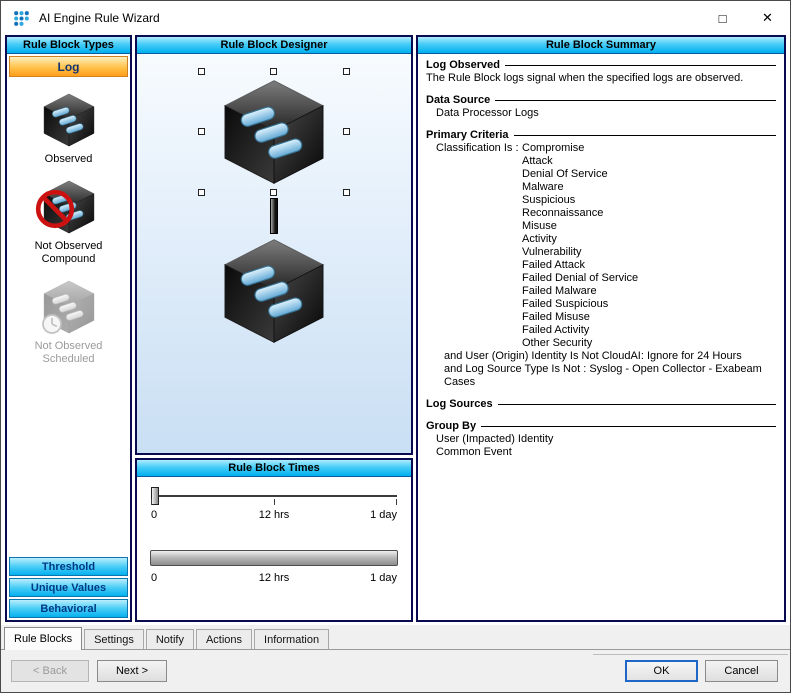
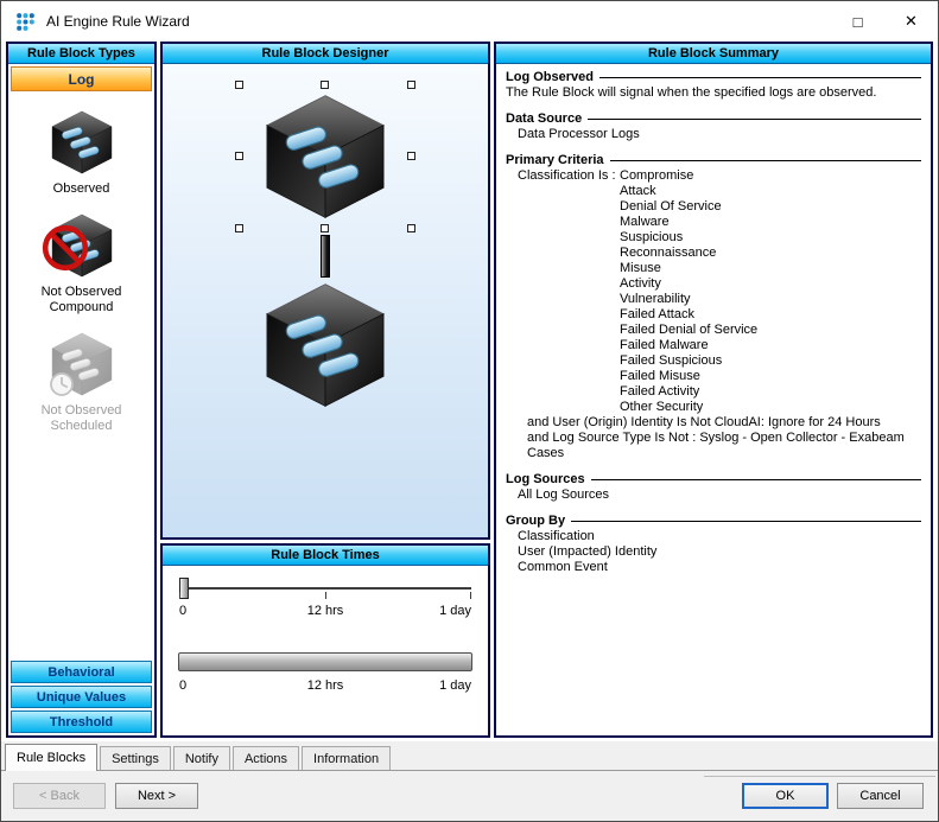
  AI Engine Rule Wizard
  □
  ✕
  Rule Block Types
  Log
  Observed
  Not Observed Compound
  Not Observed Scheduled
- Threshold
+ Behavioral
  Unique Values
- Behavioral
+ Threshold
  Rule Block Designer
  Rule Block Times
  0
  12 hrs
  1 day
  0
  12 hrs
  1 day
  Rule Block Summary
  Log Observed
- The Rule Block logs signal when the specified logs are observed.
+ The Rule Block will signal when the specified logs are observed.
  Data Source
  Data Processor Logs
  Primary Criteria
  Classification Is :
  Compromise
  Attack
  Denial Of Service
  Malware
  Suspicious
  Reconnaissance
  Misuse
  Activity
  Vulnerability
  Failed Attack
  Failed Denial of Service
  Failed Malware
  Failed Suspicious
  Failed Misuse
  Failed Activity
  Other Security
  and User (Origin) Identity Is Not CloudAI: Ignore for 24 Hours
  and Log Source Type Is Not : Syslog - Open Collector - Exabeam Cases
  Log Sources
+ All Log Sources
  Group By
+ Classification
  User (Impacted) Identity
  Common Event
  Rule Blocks
  Settings
  Notify
  Actions
  Information
  < Back
  Next >
  OK
  Cancel
